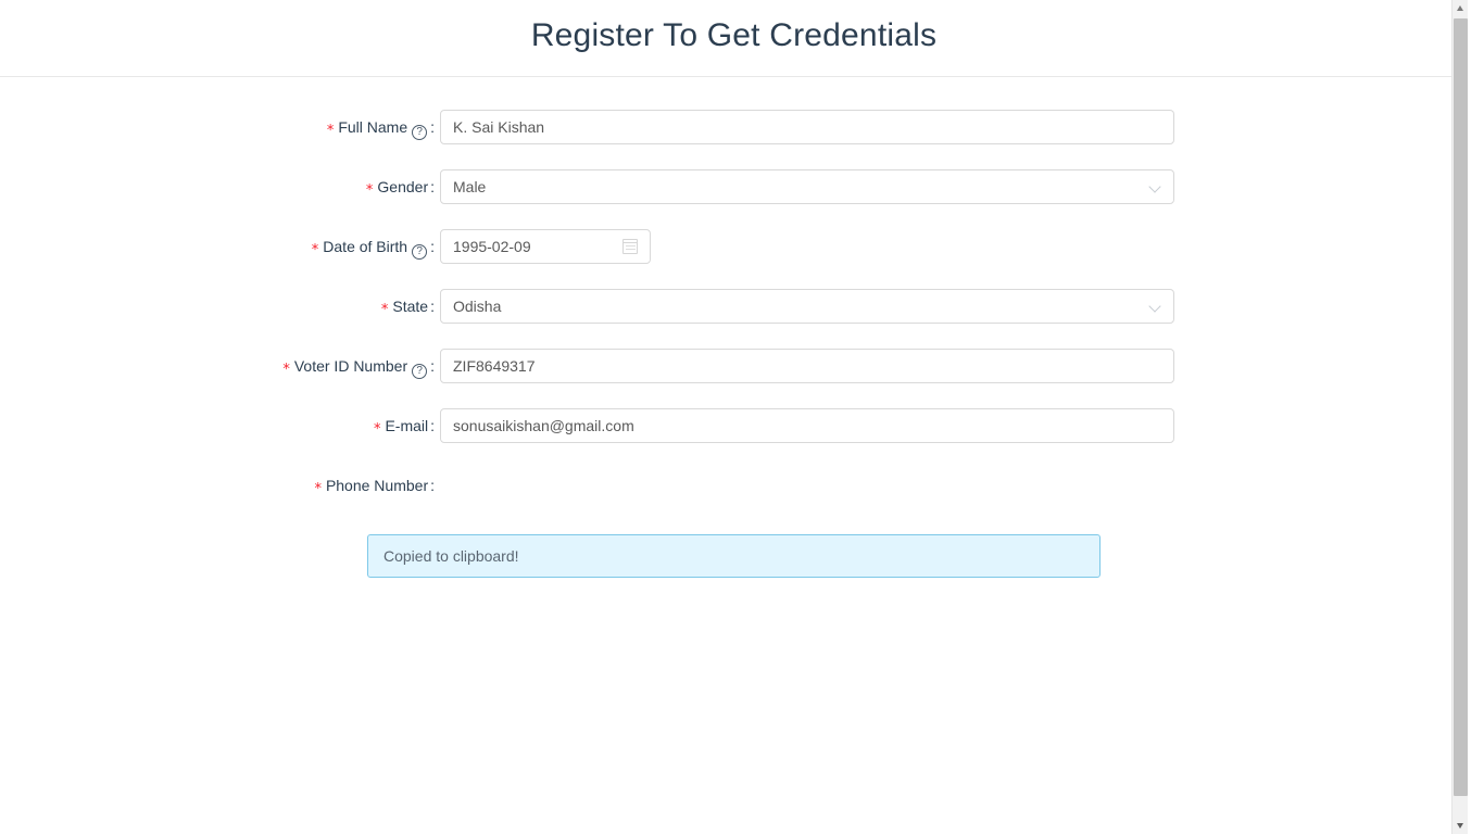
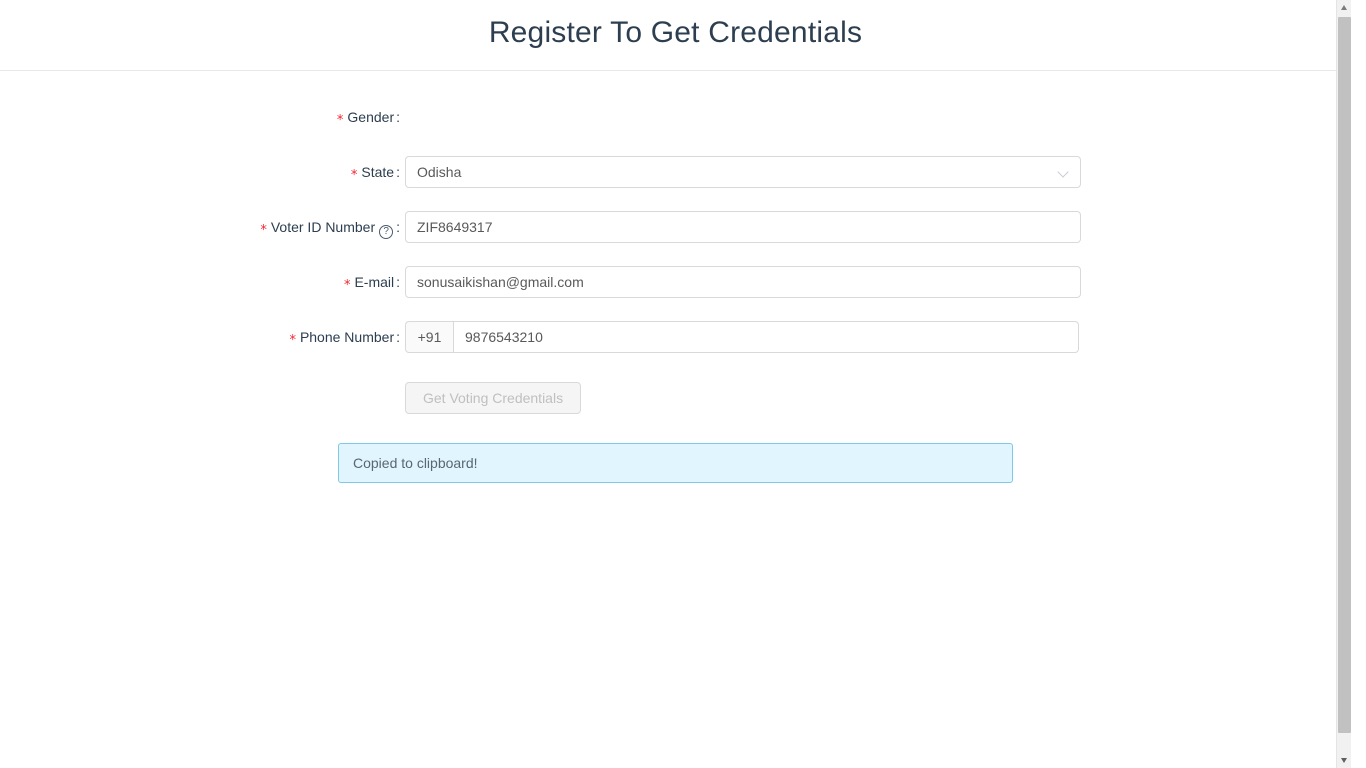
  Register To Get Credentials
- * Full Name ? :
- K. Sai Kishan
  * Gender :
- Male
- * Date of Birth ? :
- 1995-02-09
  * State :
  Odisha
  * Voter ID Number ? :
  ZIF8649317
  * E-mail :
  sonusaikishan@gmail.com
  * Phone Number :
+ +91
+ 9876543210
+ Get Voting Credentials
  Copied to clipboard!
